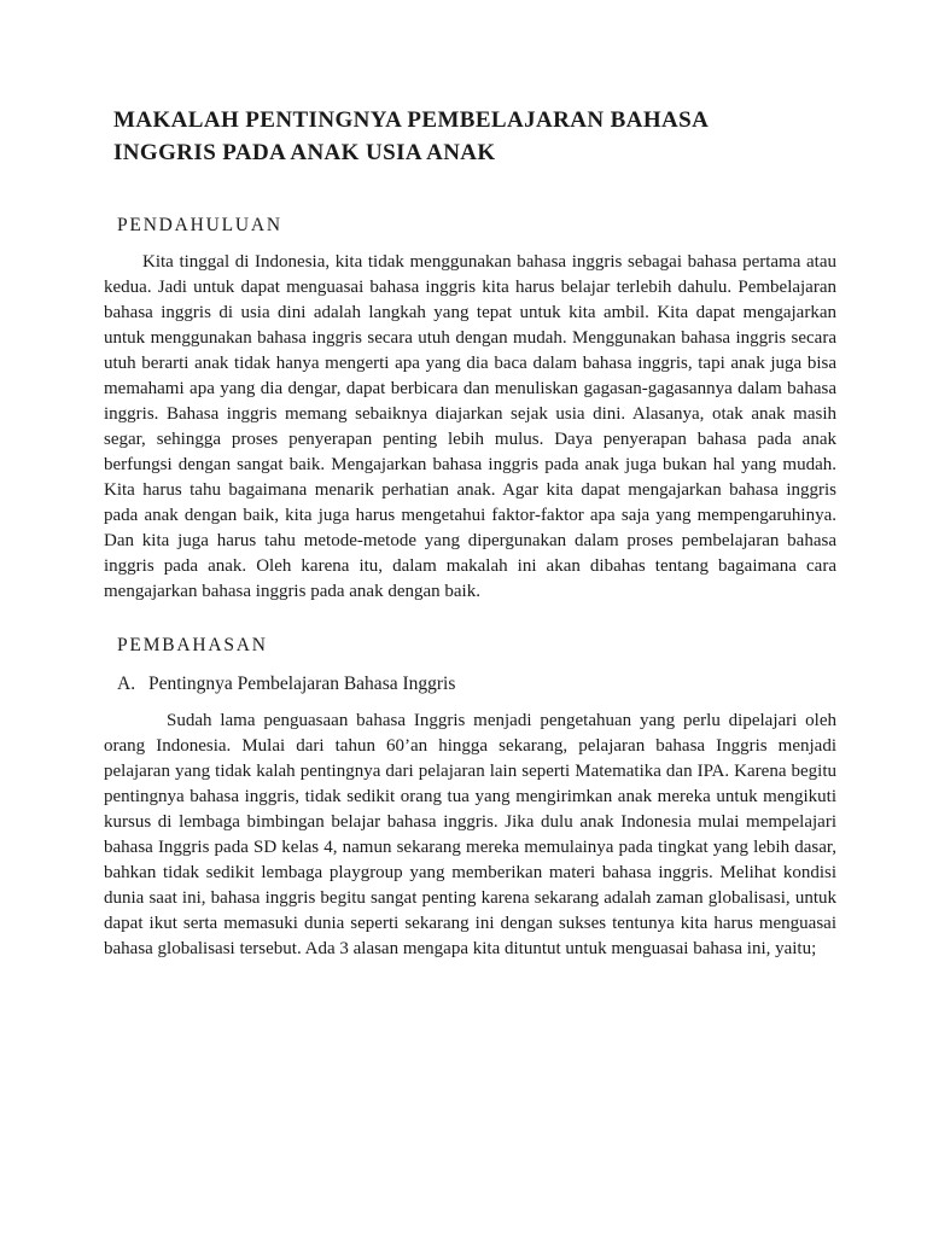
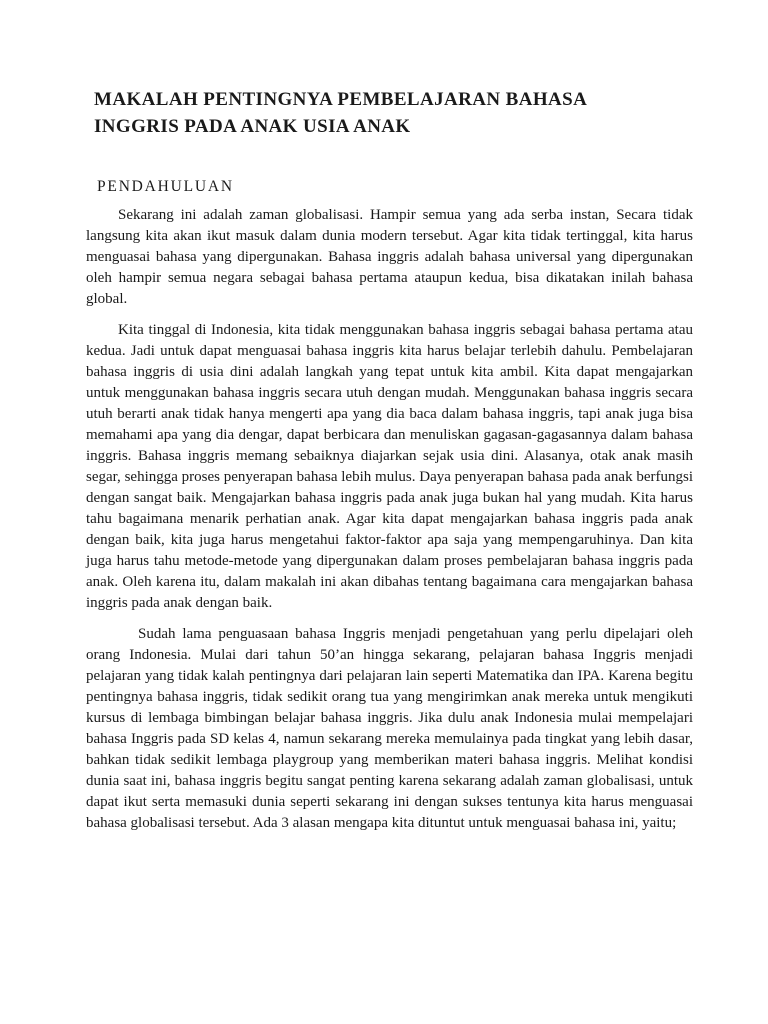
  MAKALAH PENTINGNYA PEMBELAJARAN BAHASA INGGRIS PADA ANAK USIA ANAK
  PENDAHULUAN
+ Sekarang ini adalah zaman globalisasi. Hampir semua yang ada serba instan, Secara tidak langsung kita akan ikut masuk dalam dunia modern tersebut. Agar kita tidak tertinggal, kita harus menguasai bahasa yang dipergunakan. Bahasa inggris adalah bahasa universal yang dipergunakan oleh hampir semua negara sebagai bahasa pertama ataupun kedua, bisa dikatakan inilah bahasa global.
- Kita tinggal di Indonesia, kita tidak menggunakan bahasa inggris sebagai bahasa pertama atau kedua. Jadi untuk dapat menguasai bahasa inggris kita harus belajar terlebih dahulu. Pembelajaran bahasa inggris di usia dini adalah langkah yang tepat untuk kita ambil. Kita dapat mengajarkan untuk menggunakan bahasa inggris secara utuh dengan mudah. Menggunakan bahasa inggris secara utuh berarti anak tidak hanya mengerti apa yang dia baca dalam bahasa inggris, tapi anak juga bisa memahami apa yang dia dengar, dapat berbicara dan menuliskan gagasan-gagasannya dalam bahasa inggris. Bahasa inggris memang sebaiknya diajarkan sejak usia dini. Alasanya, otak anak masih segar, sehingga proses penyerapan penting lebih mulus. Daya penyerapan bahasa pada anak berfungsi dengan sangat baik. Mengajarkan bahasa inggris pada anak juga bukan hal yang mudah. Kita harus tahu bagaimana menarik perhatian anak. Agar kita dapat mengajarkan bahasa inggris pada anak dengan baik, kita juga harus mengetahui faktor-faktor apa saja yang mempengaruhinya. Dan kita juga harus tahu metode-metode yang dipergunakan dalam proses pembelajaran bahasa inggris pada anak. Oleh karena itu, dalam makalah ini akan dibahas tentang bagaimana cara mengajarkan bahasa inggris pada anak dengan baik.
+ Kita tinggal di Indonesia, kita tidak menggunakan bahasa inggris sebagai bahasa pertama atau kedua. Jadi untuk dapat menguasai bahasa inggris kita harus belajar terlebih dahulu. Pembelajaran bahasa inggris di usia dini adalah langkah yang tepat untuk kita ambil. Kita dapat mengajarkan untuk menggunakan bahasa inggris secara utuh dengan mudah. Menggunakan bahasa inggris secara utuh berarti anak tidak hanya mengerti apa yang dia baca dalam bahasa inggris, tapi anak juga bisa memahami apa yang dia dengar, dapat berbicara dan menuliskan gagasan-gagasannya dalam bahasa inggris. Bahasa inggris memang sebaiknya diajarkan sejak usia dini. Alasanya, otak anak masih segar, sehingga proses penyerapan bahasa lebih mulus. Daya penyerapan bahasa pada anak berfungsi dengan sangat baik. Mengajarkan bahasa inggris pada anak juga bukan hal yang mudah. Kita harus tahu bagaimana menarik perhatian anak. Agar kita dapat mengajarkan bahasa inggris pada anak dengan baik, kita juga harus mengetahui faktor-faktor apa saja yang mempengaruhinya. Dan kita juga harus tahu metode-metode yang dipergunakan dalam proses pembelajaran bahasa inggris pada anak. Oleh karena itu, dalam makalah ini akan dibahas tentang bagaimana cara mengajarkan bahasa inggris pada anak dengan baik.
- PEMBAHASAN
- A. Pentingnya Pembelajaran Bahasa Inggris
- Sudah lama penguasaan bahasa Inggris menjadi pengetahuan yang perlu dipelajari oleh orang Indonesia. Mulai dari tahun 60’an hingga sekarang, pelajaran bahasa Inggris menjadi pelajaran yang tidak kalah pentingnya dari pelajaran lain seperti Matematika dan IPA. Karena begitu pentingnya bahasa inggris, tidak sedikit orang tua yang mengirimkan anak mereka untuk mengikuti kursus di lembaga bimbingan belajar bahasa inggris. Jika dulu anak Indonesia mulai mempelajari bahasa Inggris pada SD kelas 4, namun sekarang mereka memulainya pada tingkat yang lebih dasar, bahkan tidak sedikit lembaga playgroup yang memberikan materi bahasa inggris. Melihat kondisi dunia saat ini, bahasa inggris begitu sangat penting karena sekarang adalah zaman globalisasi, untuk dapat ikut serta memasuki dunia seperti sekarang ini dengan sukses tentunya kita harus menguasai bahasa globalisasi tersebut. Ada 3 alasan mengapa kita dituntut untuk menguasai bahasa ini, yaitu;
+ Sudah lama penguasaan bahasa Inggris menjadi pengetahuan yang perlu dipelajari oleh orang Indonesia. Mulai dari tahun 50’an hingga sekarang, pelajaran bahasa Inggris menjadi pelajaran yang tidak kalah pentingnya dari pelajaran lain seperti Matematika dan IPA. Karena begitu pentingnya bahasa inggris, tidak sedikit orang tua yang mengirimkan anak mereka untuk mengikuti kursus di lembaga bimbingan belajar bahasa inggris. Jika dulu anak Indonesia mulai mempelajari bahasa Inggris pada SD kelas 4, namun sekarang mereka memulainya pada tingkat yang lebih dasar, bahkan tidak sedikit lembaga playgroup yang memberikan materi bahasa inggris. Melihat kondisi dunia saat ini, bahasa inggris begitu sangat penting karena sekarang adalah zaman globalisasi, untuk dapat ikut serta memasuki dunia seperti sekarang ini dengan sukses tentunya kita harus menguasai bahasa globalisasi tersebut. Ada 3 alasan mengapa kita dituntut untuk menguasai bahasa ini, yaitu;
